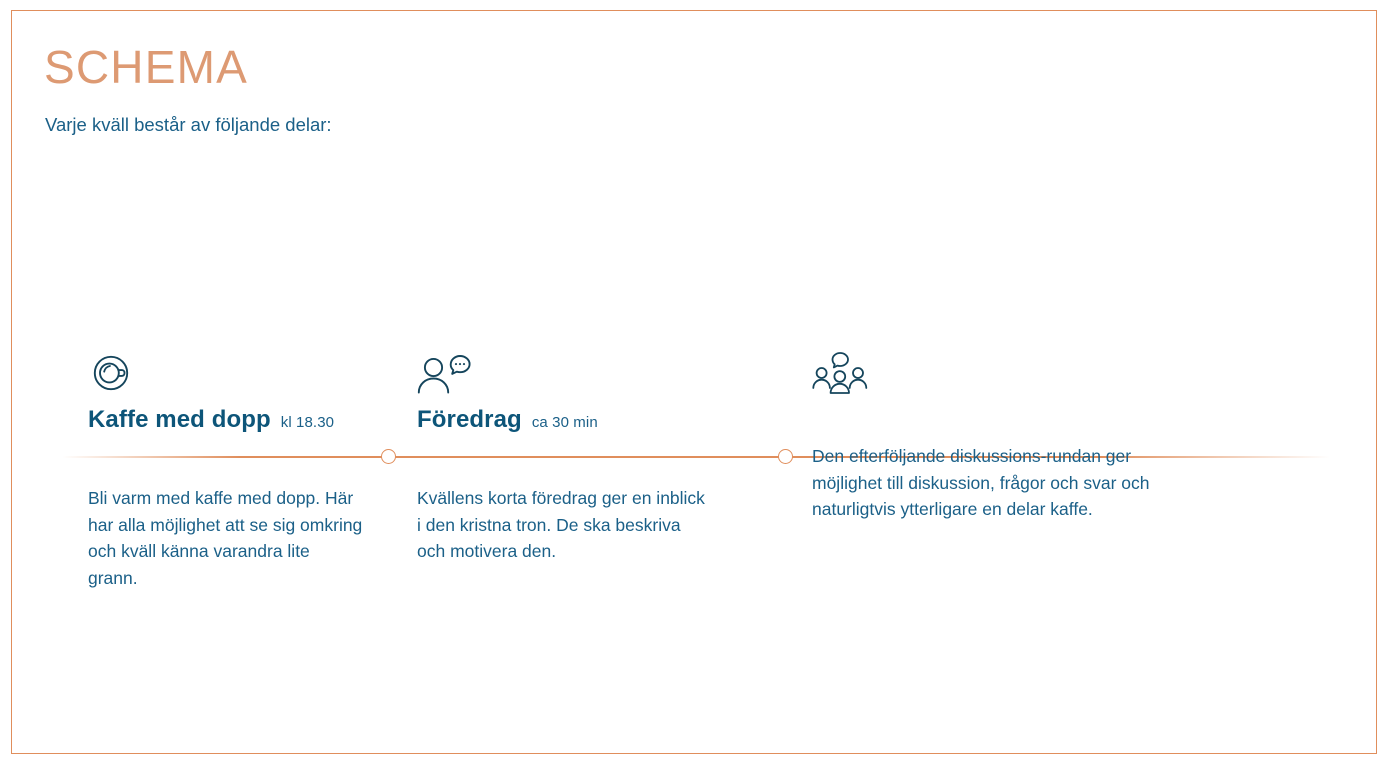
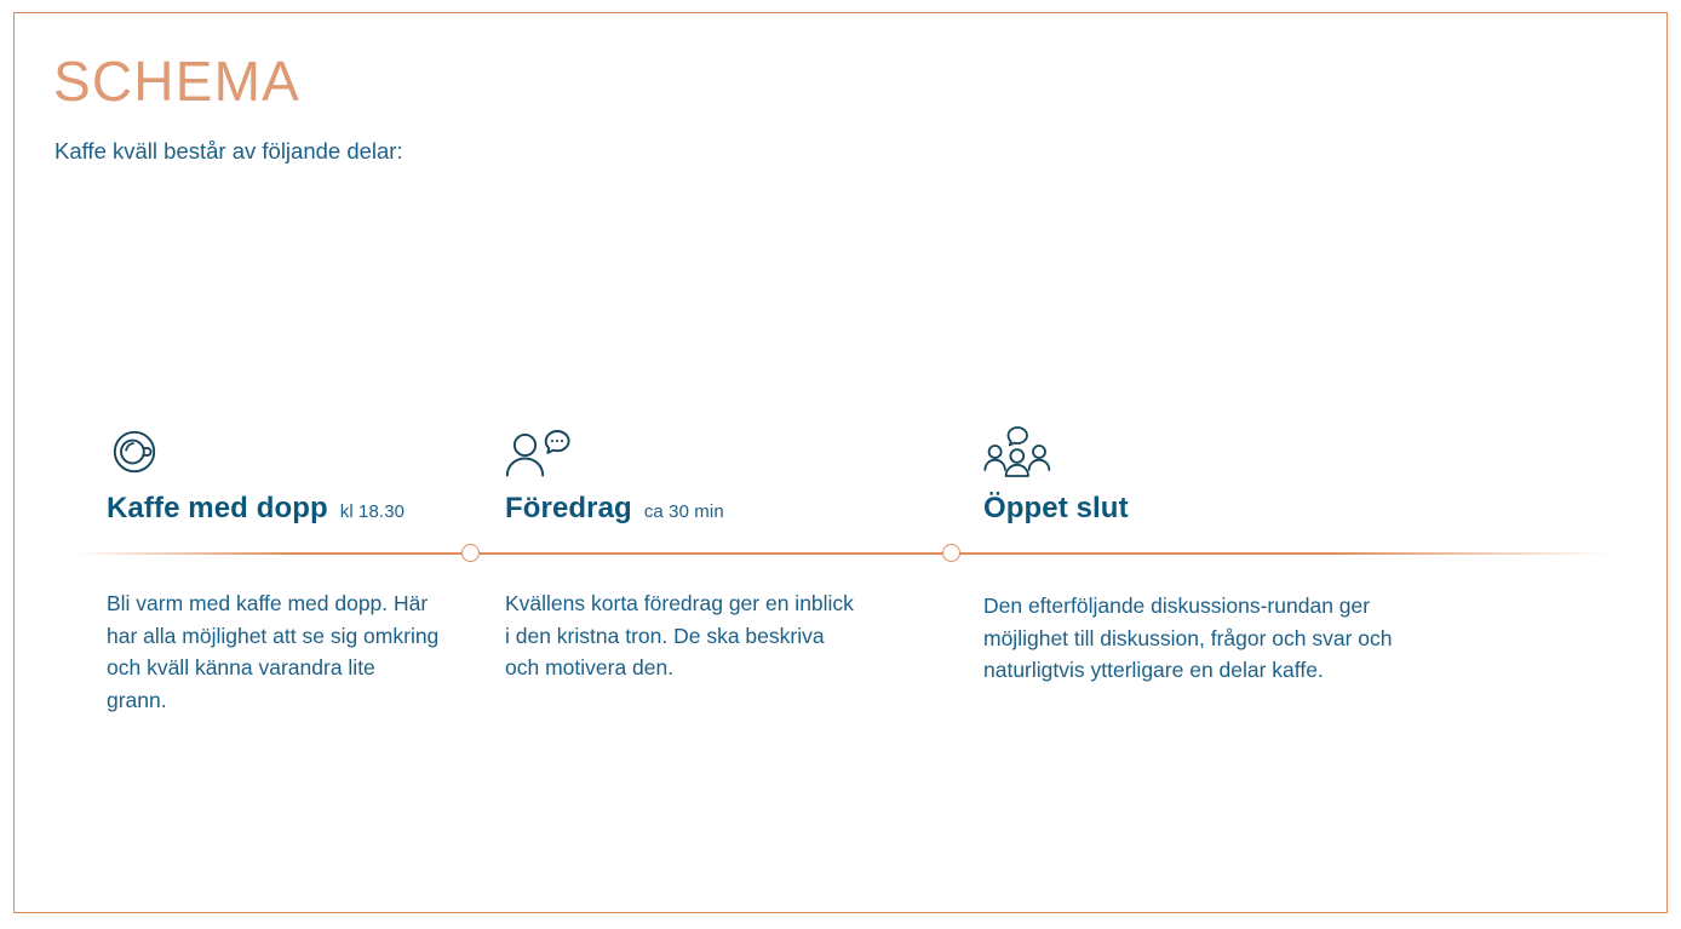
  SCHEMA
- Varje kväll består av följande delar:
+ Kaffe kväll består av följande delar:
  Kaffe med dopp
  kl 18.30
  Bli varm med kaffe med dopp. Här har alla möjlighet att se sig omkring och kväll känna varandra lite grann.
  Föredrag
  ca 30 min
  Kvällens korta föredrag ger en inblick i den kristna tron. De ska beskriva och motivera den.
+ Öppet slut
  Den efterföljande diskussions-rundan ger möjlighet till diskussion, frågor och svar och naturligtvis ytterligare en delar kaffe.
